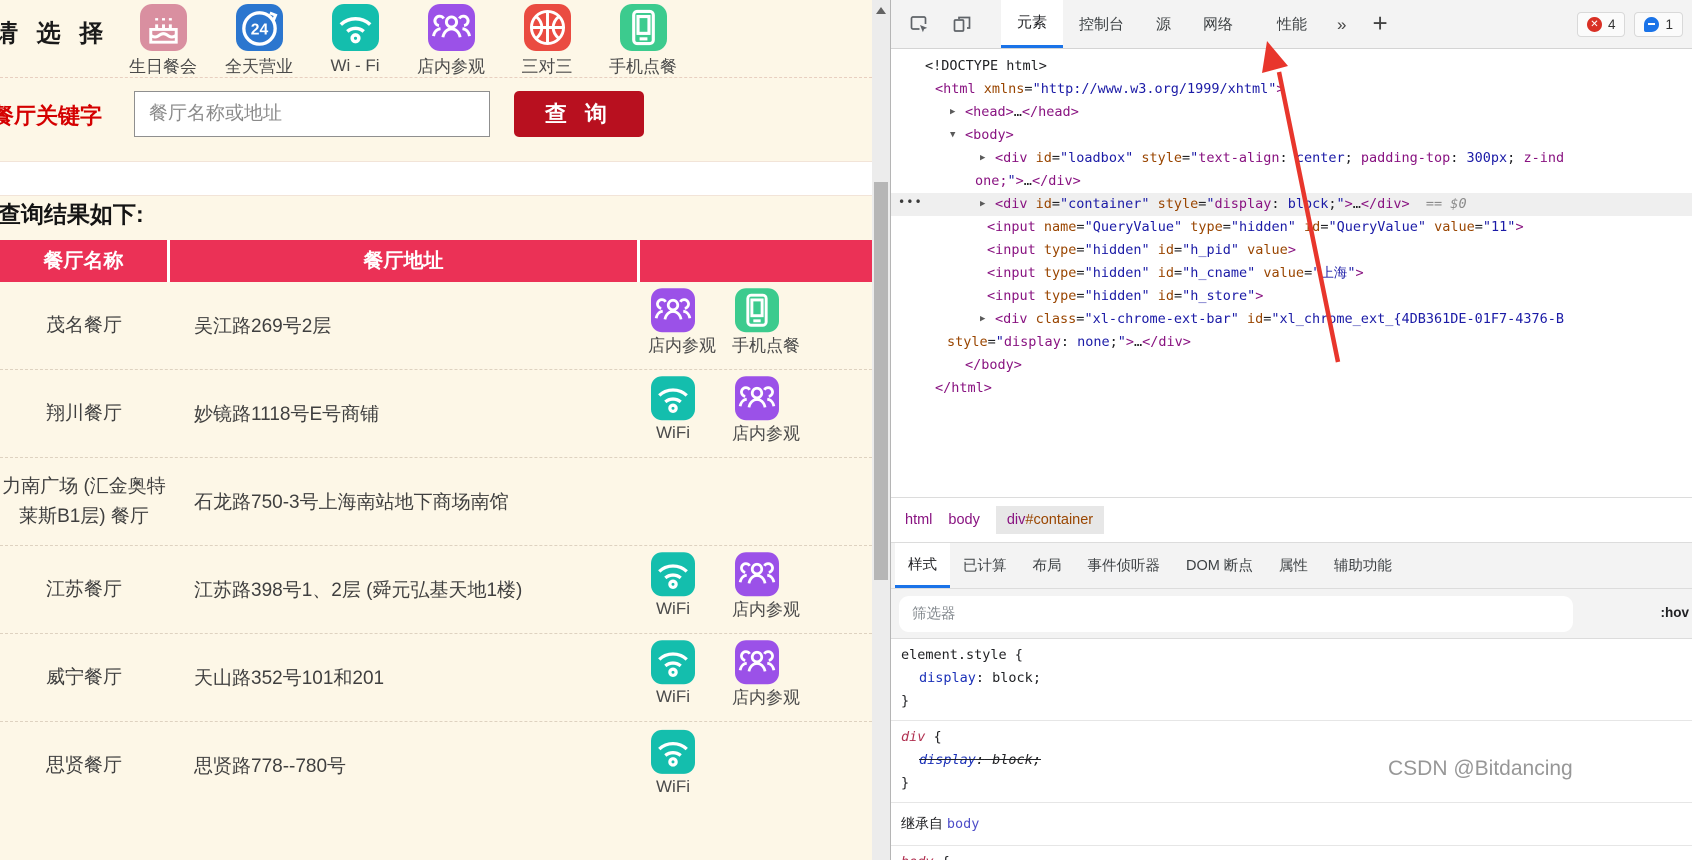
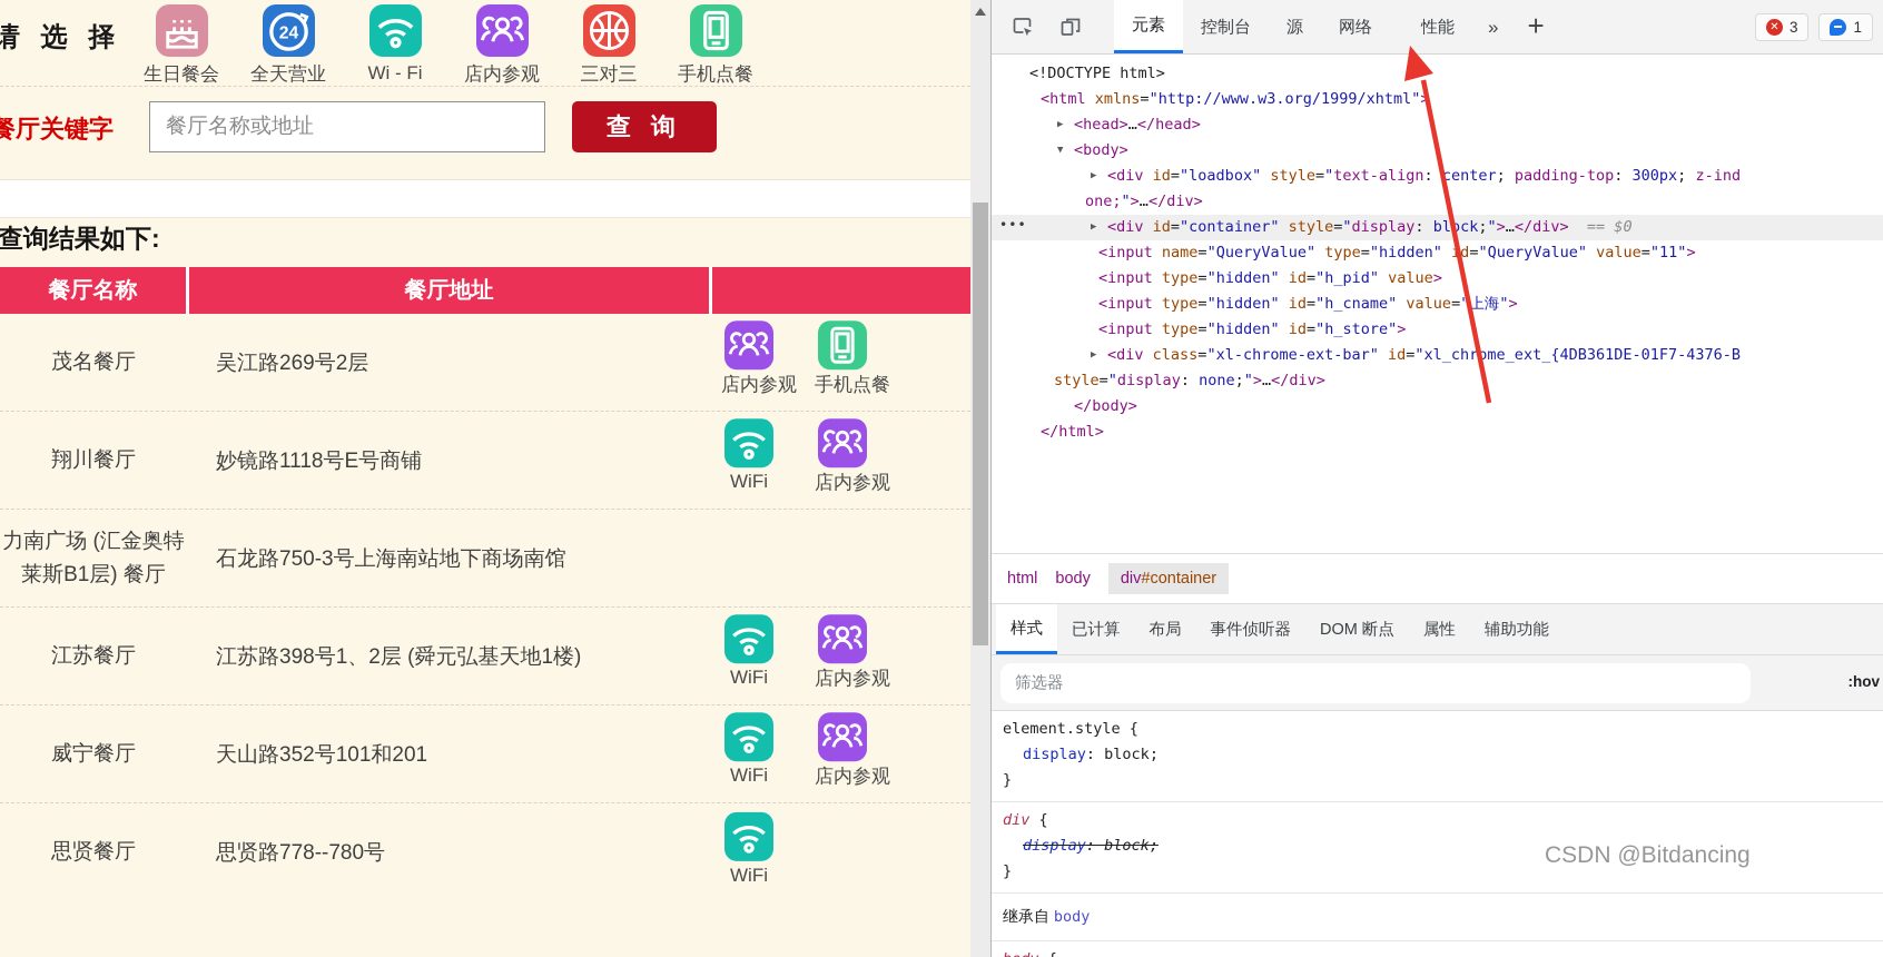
  请 选 择
  生日餐会
  24
  全天营业
  Wi - Fi
  店内参观
  三对三
  手机点餐
  餐厅关键字
  餐厅名称或地址
  查 询
  查询结果如下:
  餐厅名称
  餐厅地址
  茂名餐厅
  吴江路269号2层
  店内参观
  手机点餐
  翔川餐厅
  妙镜路1118号E号商铺
  WiFi
  店内参观
  力南广场 (汇金奥特莱斯B1层) 餐厅
  石龙路750-3号上海南站地下商场南馆
  江苏餐厅
  江苏路398号1、2层 (舜元弘基天地1楼)
  WiFi
  店内参观
  威宁餐厅
  天山路352号101和201
  WiFi
  店内参观
  思贤餐厅
  思贤路778--780号
  WiFi
  元素
  控制台
  源
  网络
  性能
  »
  +
  ✕
- 4
+ 3
  1
  <!DOCTYPE html>
  <html xmlns="http://www.w3.org/1999/xhtml"
  ▶
  <head>…</head>
  ▼
  <body>
  ▶
  <div id="loadbox" style="text-align: center; padding-top: 300px; z-ind
  one;">…</div>
  •••
  ▶
  <div id="container" style="display: blck;">…</div> == $0
  <input name="QueryValue" type="hidden" id="QueryValue" value="11">
  <input type="hidden" id="h_pid" value>
  <input type="hidden" id="h_cname" value="上海">
  <input type="hidden" id="h_store">
  ▶
  <div class="xl-chrome-ext-bar" id="xl_chrome_ext_{4DB361DE-01F7-4376-B
  style="display: none;">…</div>
  </body>
  </html>
  html
  body
  div#container
  样式
  已计算
  布局
  事件侦听器
  DOM 断点
  属性
  辅助功能
  筛选器
  :hov
  element.style {
  display: block;
  }
  div {
  display: block;
  }
  继承自 body
  CSDN @Bitdancing
